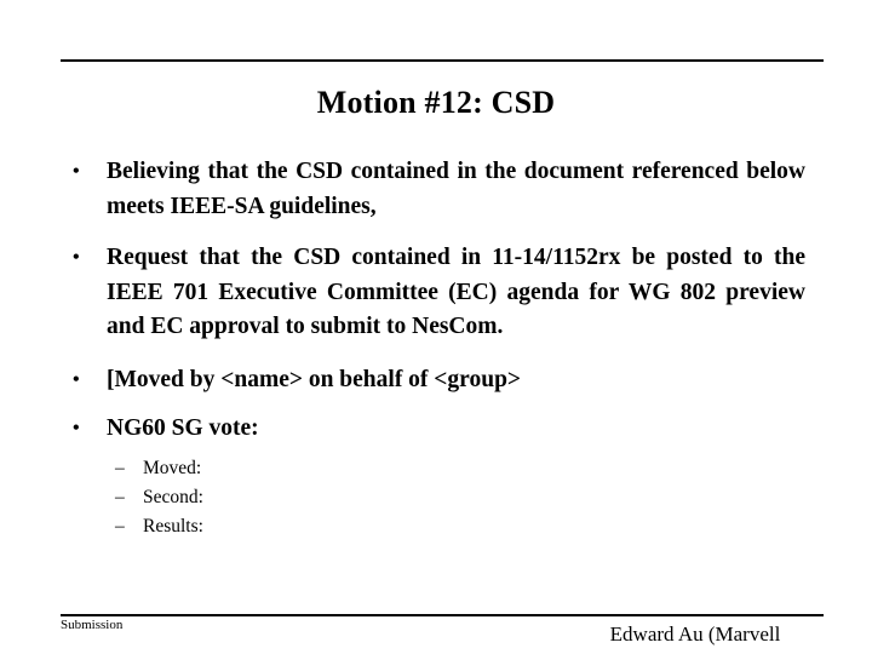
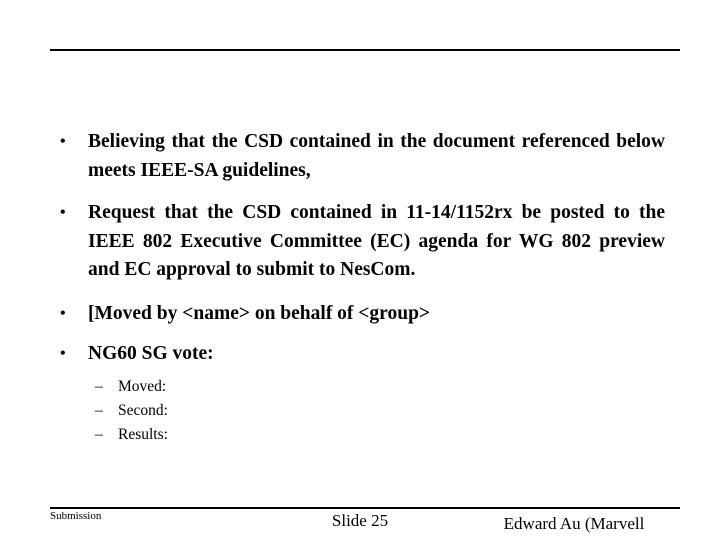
- Motion #12: CSD
  •
  Believing that the CSD contained in the document referenced below meets IEEE-SA guidelines,
  •
- Request that the CSD contained in 11-14/1152rx be posted to the IEEE 701 Executive Committee (EC) agenda for WG 802 preview and EC approval to submit to NesCom.
+ Request that the CSD contained in 11-14/1152rx be posted to the IEEE 802 Executive Committee (EC) agenda for WG 802 preview and EC approval to submit to NesCom.
  •
  [Moved by <name> on behalf of <group>
  •
  NG60 SG vote:
  –
  Moved:
  –
  Second:
  –
  Results:
  Submission
+ Slide 25
  Edward Au (Marvell
